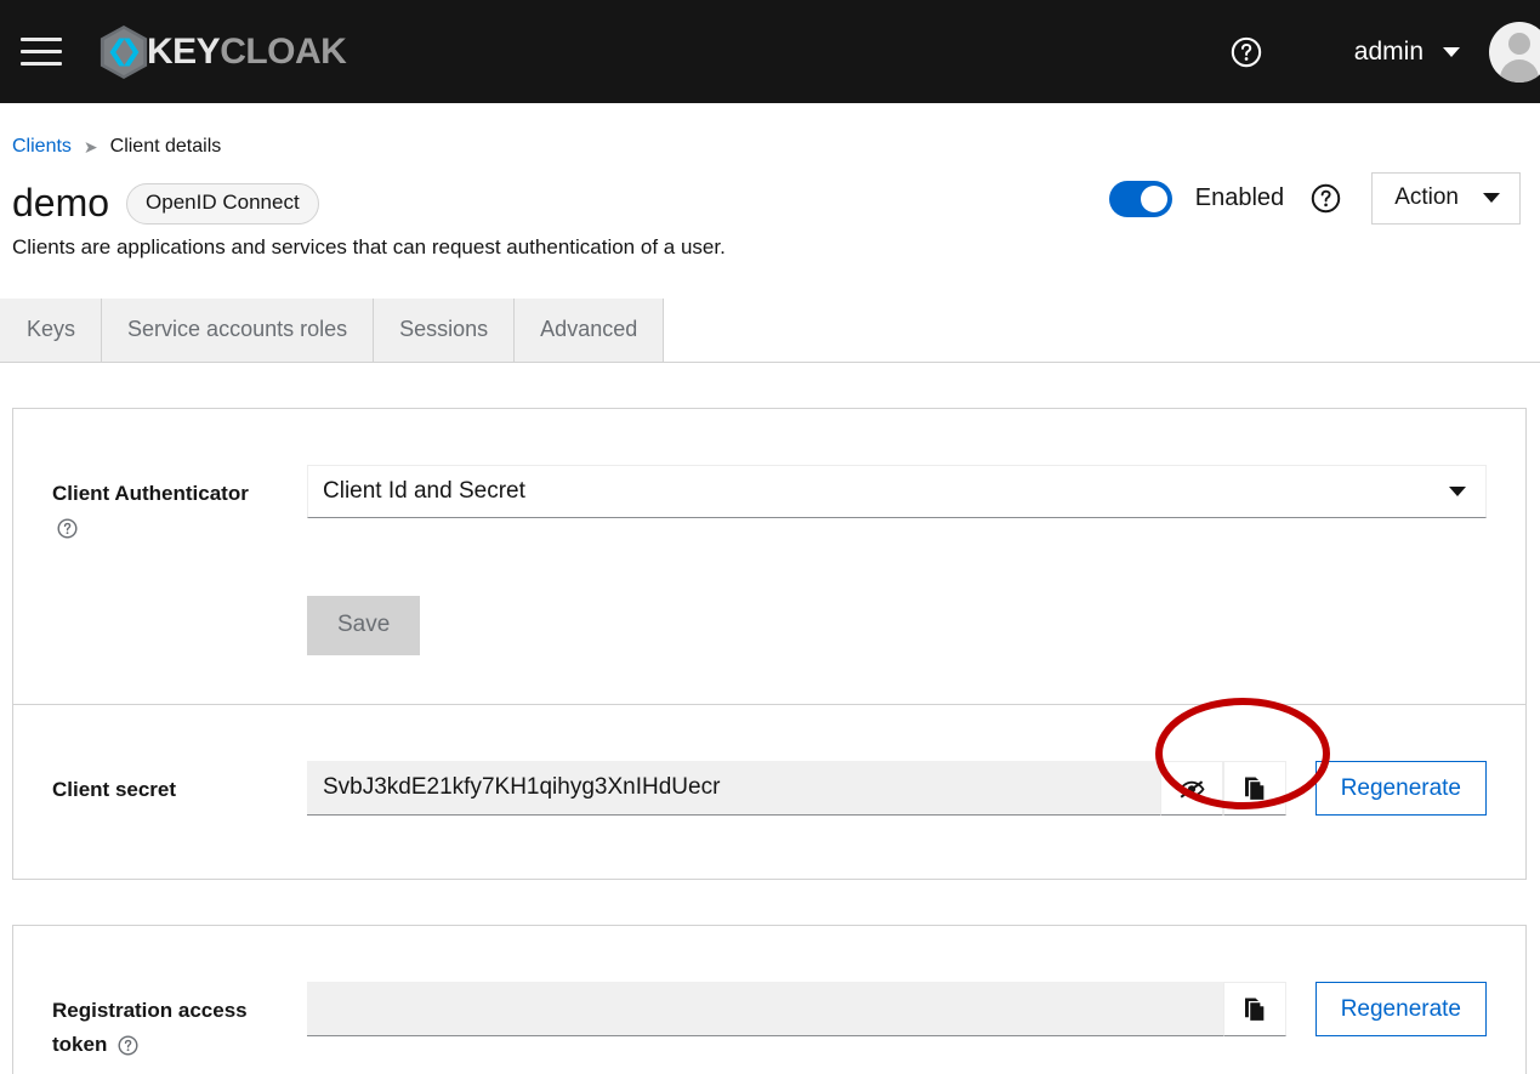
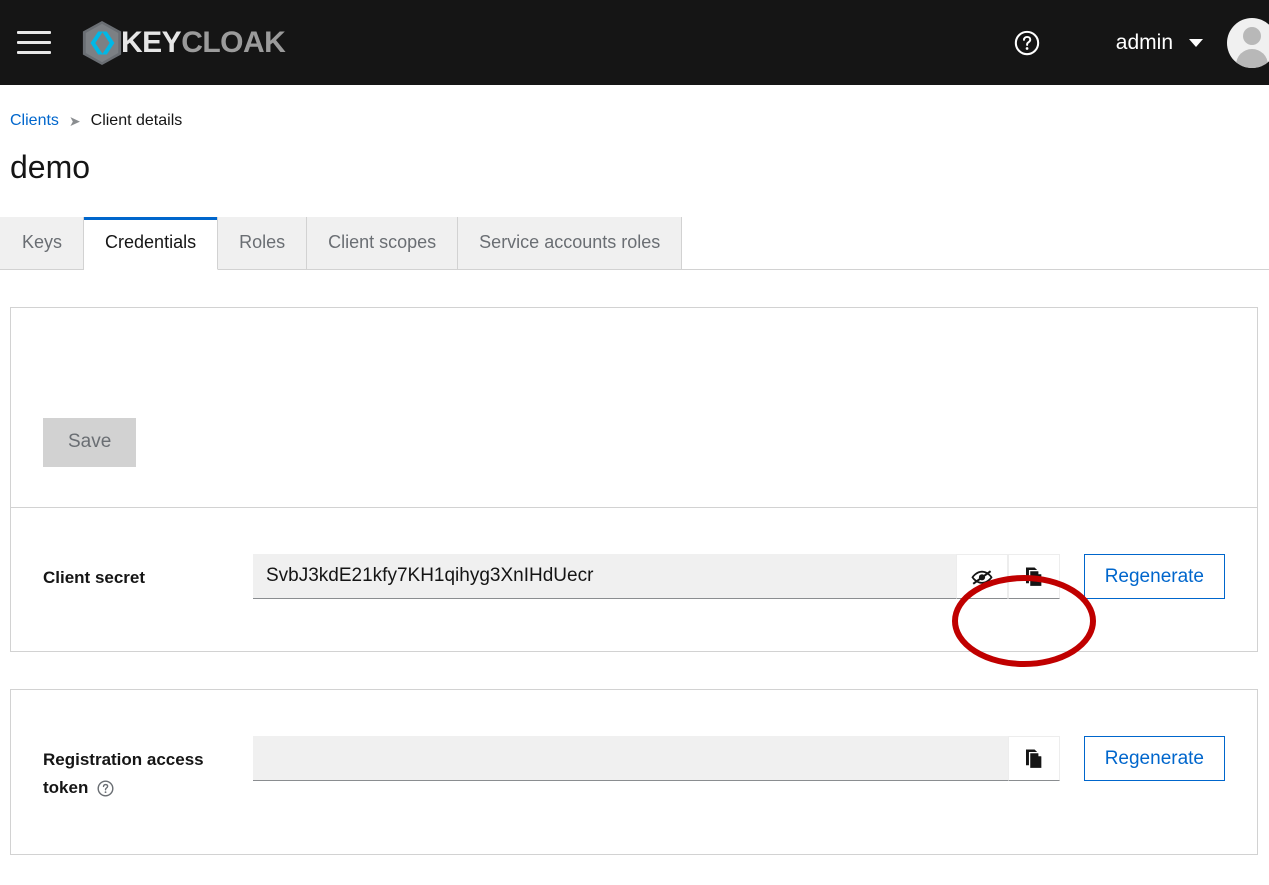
  KEY
  CLOAK
  admin
  Clients
  ➤
  Client details
  demo
- OpenID Connect
- Clients are applications and services that can request authentication of a user.
- Enabled
- Action
  Keys
+ Credentials
+ Roles
+ Client scopes
  Service accounts roles
- Sessions
- Advanced
- Client Authenticator
- Client Id and Secret
  Save
  Client secret
  SvbJ3kdE21kfy7KH1qihyg3XnIHdUecr
  Regenerate
  Registration access
  token
  Regenerate
